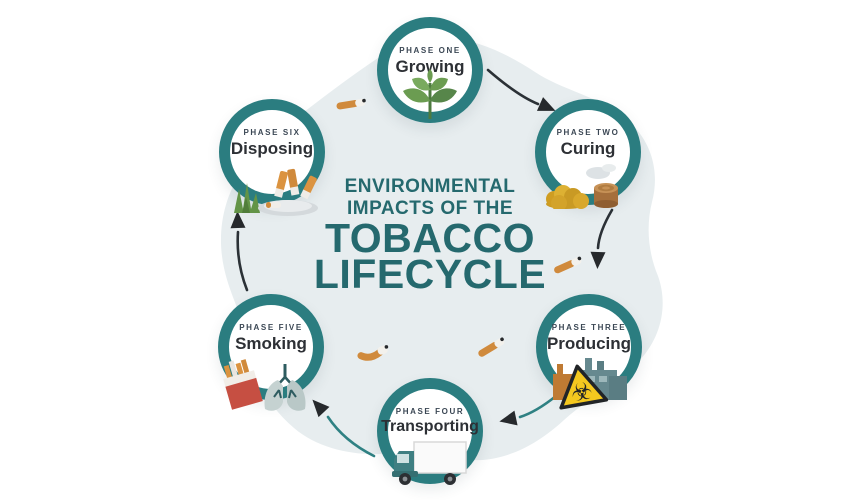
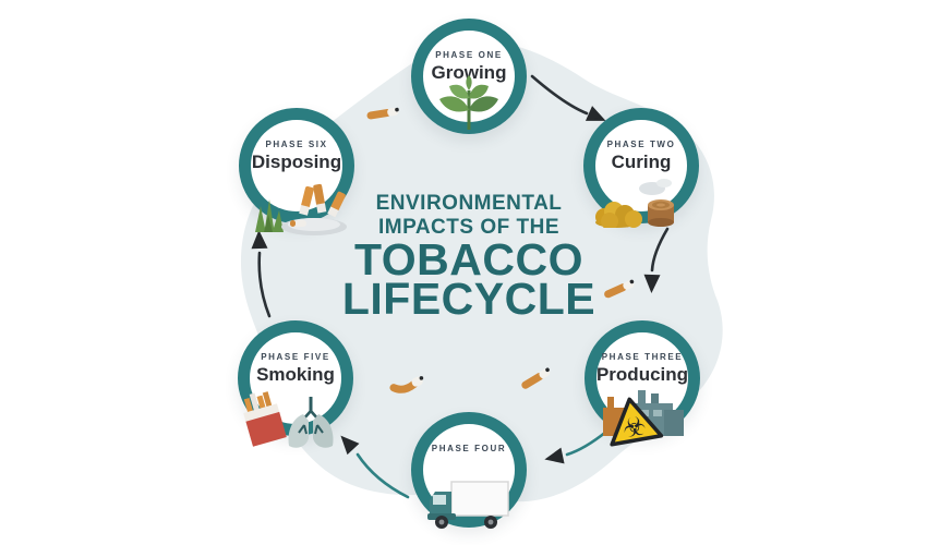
  ENVIRONMENTAL
  IMPACTS OF THE
  TOBACCO
  LIFECYCLE
  PHASE ONE
  Growing
  PHASE TWO
  Curing
  PHASE THREE
  Producing
  PHASE FOUR
- Transporting
  PHASE FIVE
  Smoking
  PHASE SIX
  Disposing
